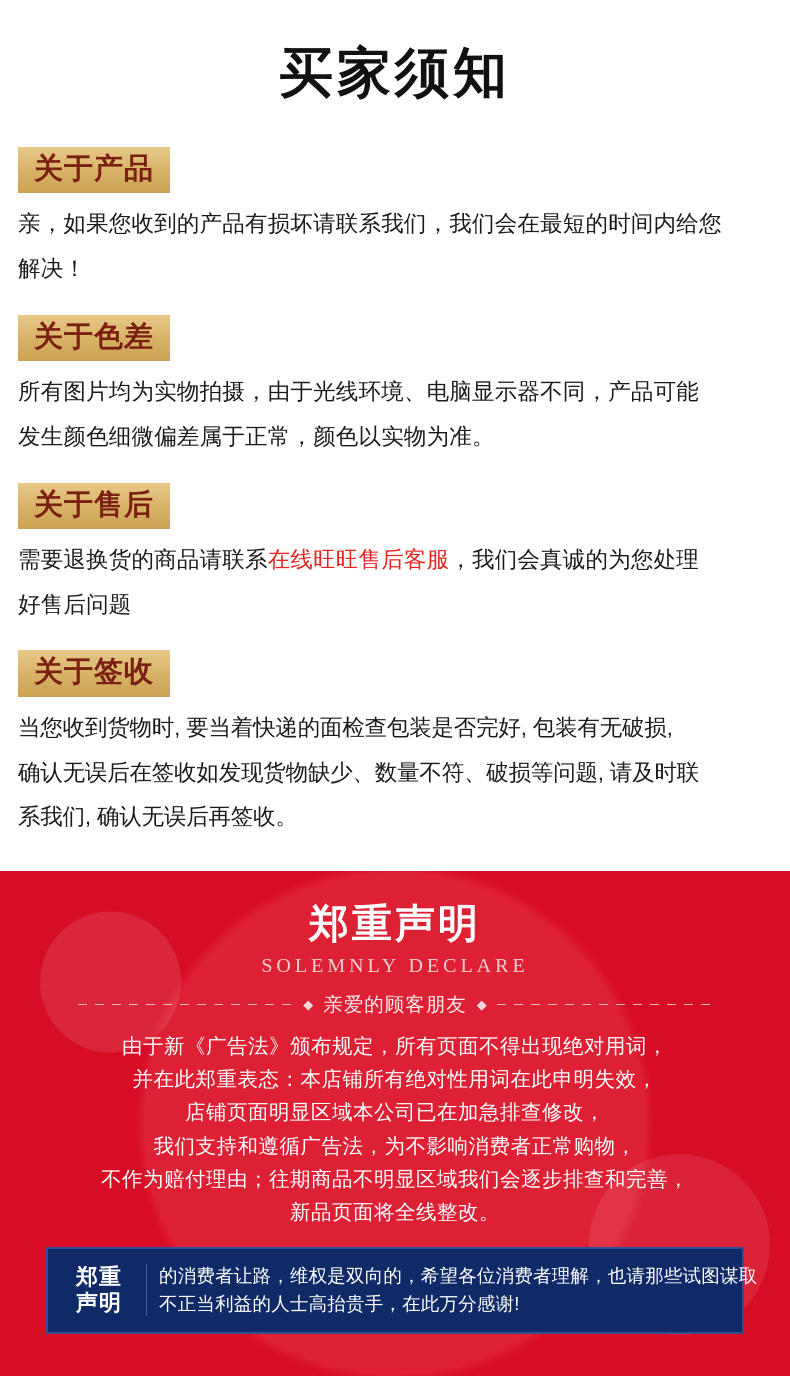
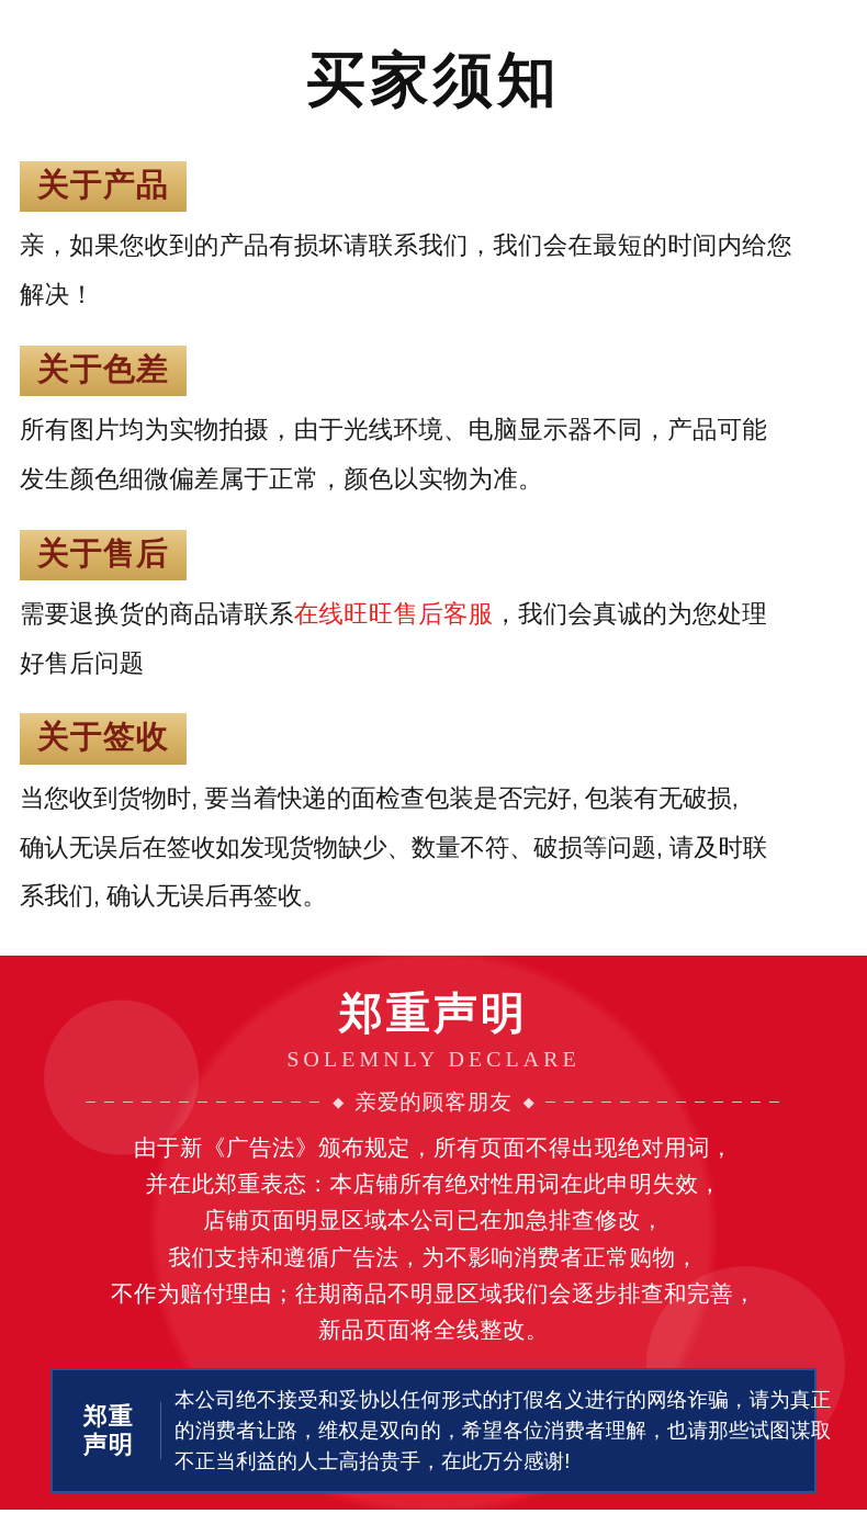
  买家须知
  关于产品
  亲，如果您收到的产品有损坏请联系我们，我们会在最短的时间内给您
  解决！
  关于色差
  所有图片均为实物拍摄，由于光线环境、电脑显示器不同，产品可能
  发生颜色细微偏差属于正常，颜色以实物为准。
  关于售后
  需要退换货的商品请联系在线旺旺售后客服，我们会真诚的为您处理
  好售后问题
  关于签收
  当您收到货物时, 要当着快递的面检查包装是否完好, 包装有无破损,
  确认无误后在签收如发现货物缺少、数量不符、破损等问题, 请及时联
  系我们, 确认无误后再签收。
  郑重声明
  SOLEMNLY DECLARE
  ◆
  亲爱的顾客朋友
  ◆
  由于新《广告法》颁布规定，所有页面不得出现绝对用词，
  并在此郑重表态：本店铺所有绝对性用词在此申明失效，
  店铺页面明显区域本公司已在加急排查修改，
  我们支持和遵循广告法，为不影响消费者正常购物，
  不作为赔付理由；往期商品不明显区域我们会逐步排查和完善，
  新品页面将全线整改。
  郑重
  声明
+ 本公司绝不接受和妥协以任何形式的打假名义进行的网络诈骗，请为真正
  的消费者让路，维权是双向的，希望各位消费者理解，也请那些试图谋取
  不正当利益的人士高抬贵手，在此万分感谢!
